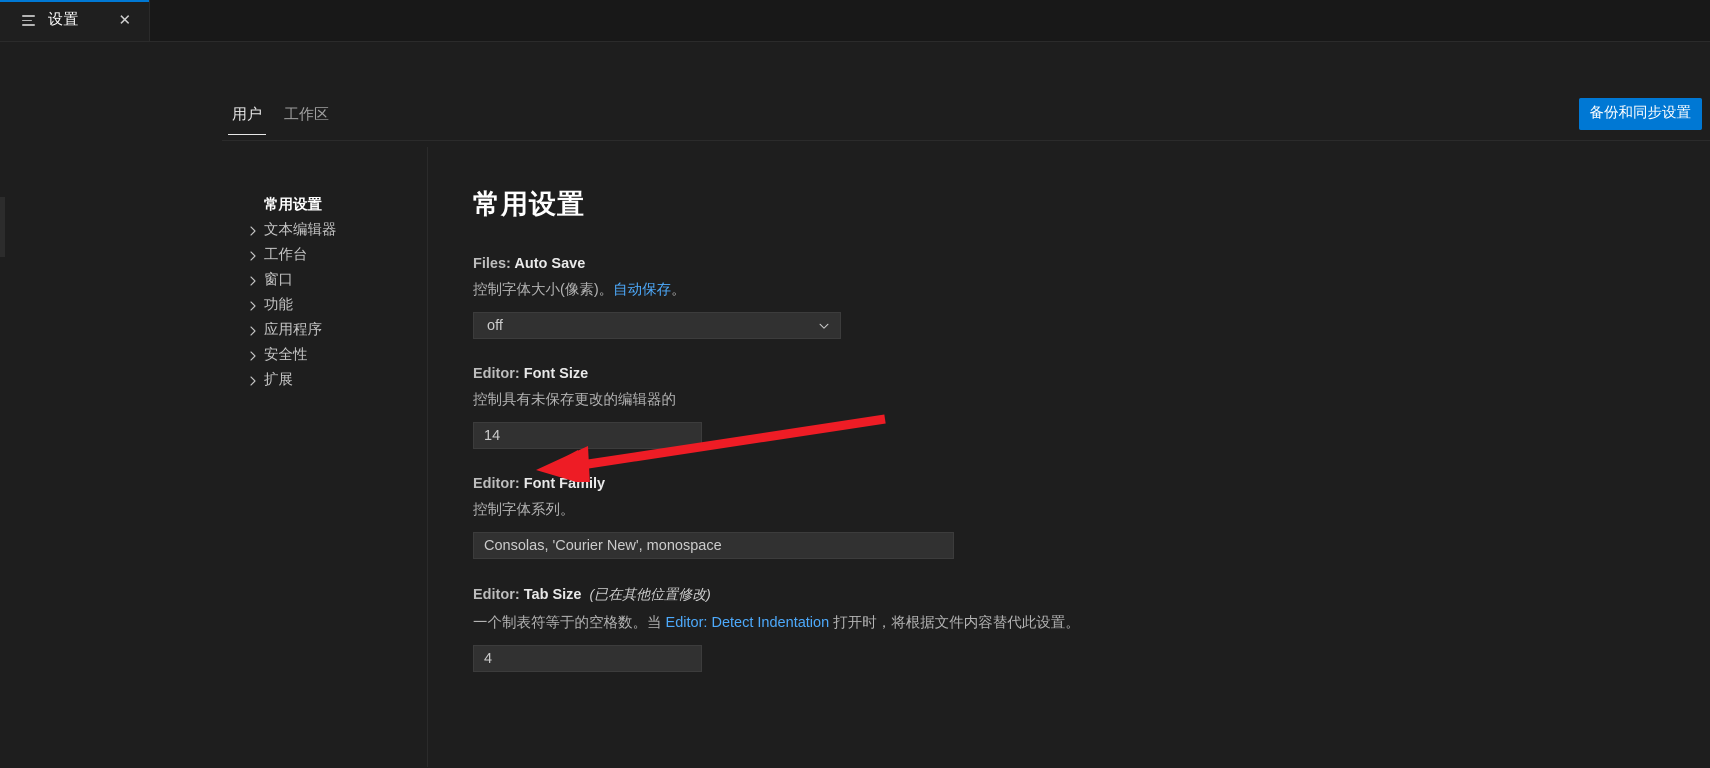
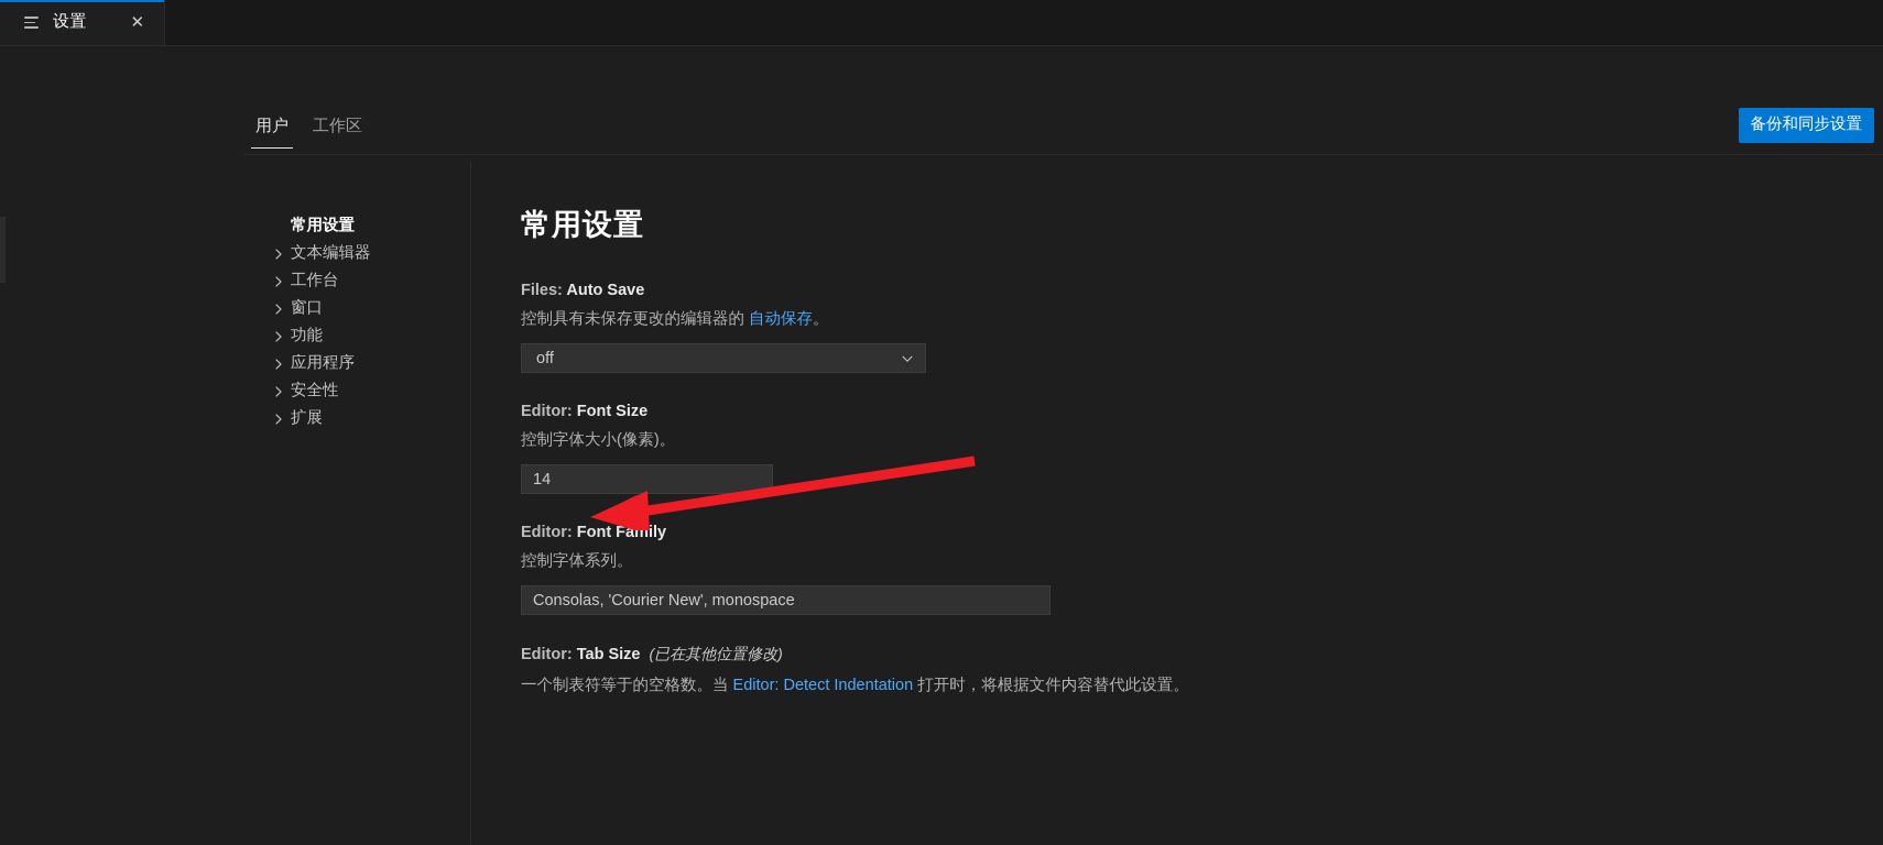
  设置
  ✕
  用户
  工作区
  备份和同步设置
  常用设置
  文本编辑器
  工作台
  窗口
  功能
  应用程序
  安全性
  扩展
  常用设置
  Files: Auto Save
- 控制字体大小(像素)。自动保存。
+ 控制具有未保存更改的编辑器的 自动保存。
  off
  Editor: Font Size
- 控制具有未保存更改的编辑器的
+ 控制字体大小(像素)。
  14
  Editor: Font Family
  控制字体系列。
  Consolas, 'Courier New', monospace
  Editor: Tab Size (已在其他位置修改)
  一个制表符等于的空格数。当 Editor: Detect Indentation 打开时，将根据文件内容替代此设置。
- 4
